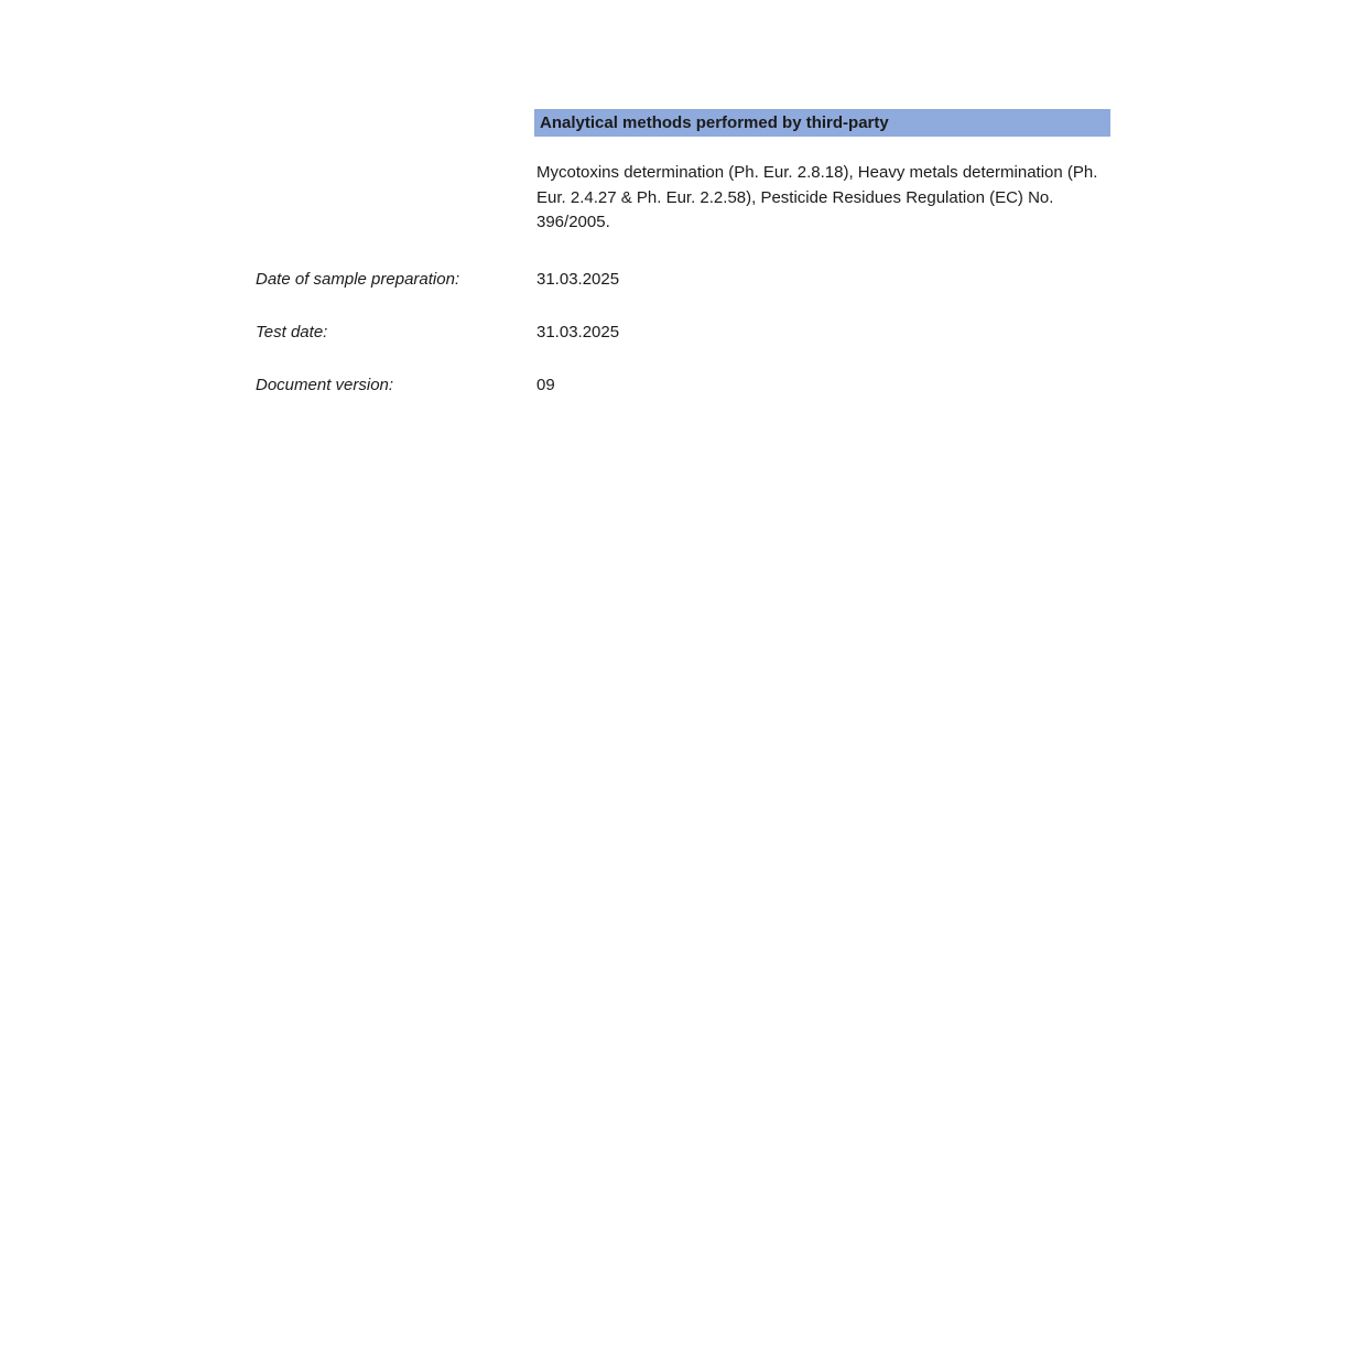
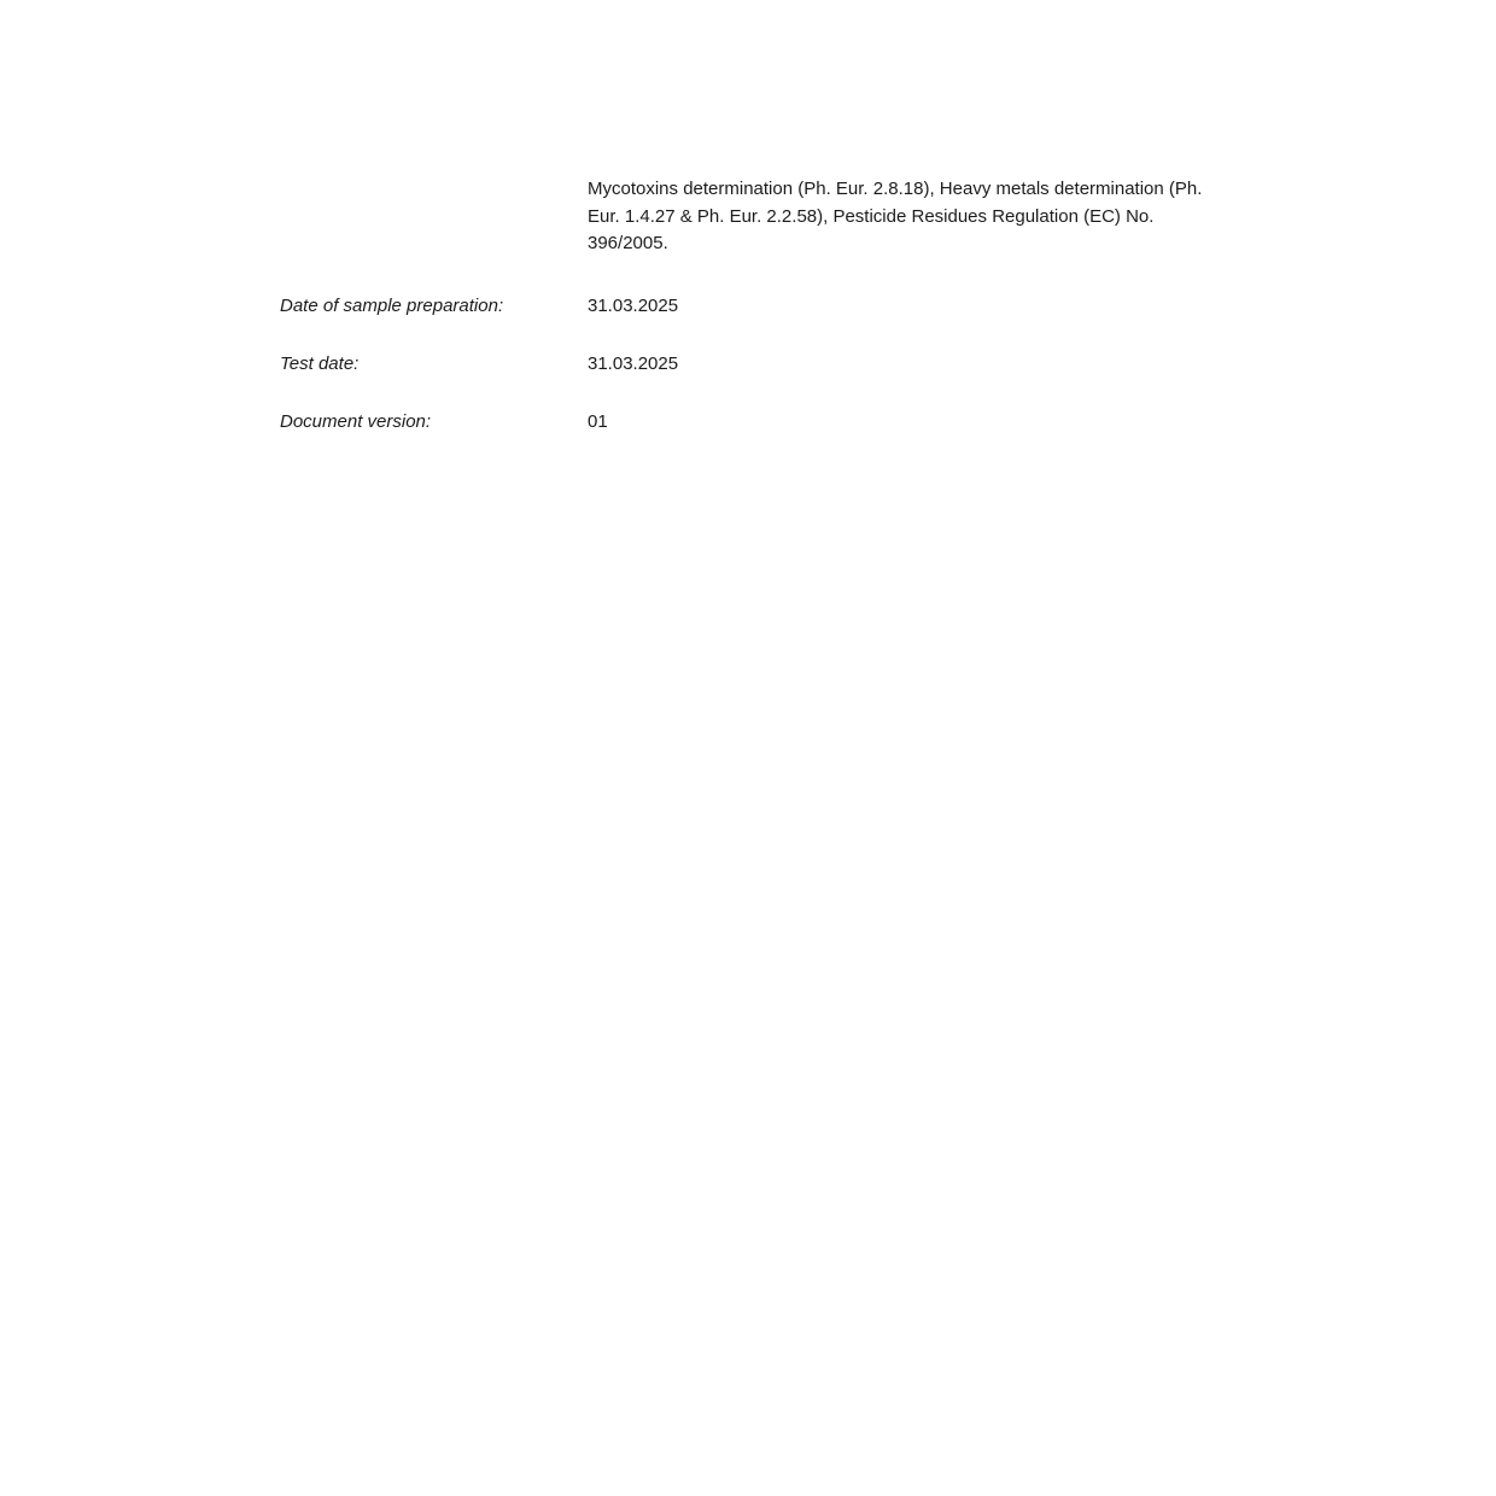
- Analytical methods performed by third-party
- Mycotoxins determination (Ph. Eur. 2.8.18), Heavy metals determination (Ph. Eur. 2.4.27 & Ph. Eur. 2.2.58), Pesticide Residues Regulation (EC) No. 396/2005.
+ Mycotoxins determination (Ph. Eur. 2.8.18), Heavy metals determination (Ph. Eur. 1.4.27 & Ph. Eur. 2.2.58), Pesticide Residues Regulation (EC) No. 396/2005.
  Date of sample preparation:
  31.03.2025
  Test date:
  31.03.2025
  Document version:
- 09
+ 01
